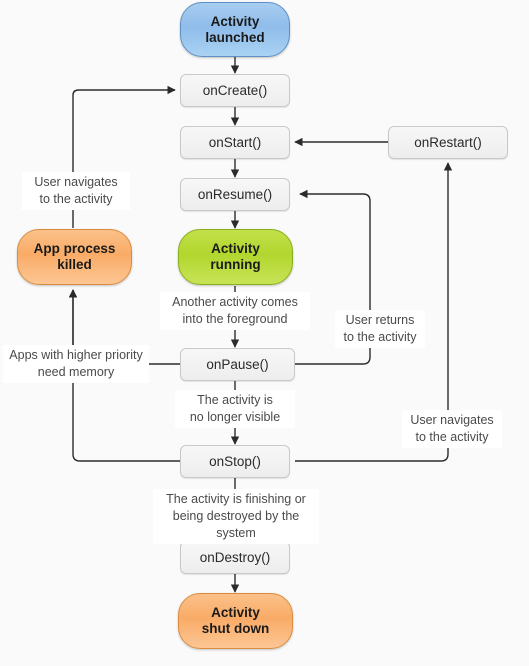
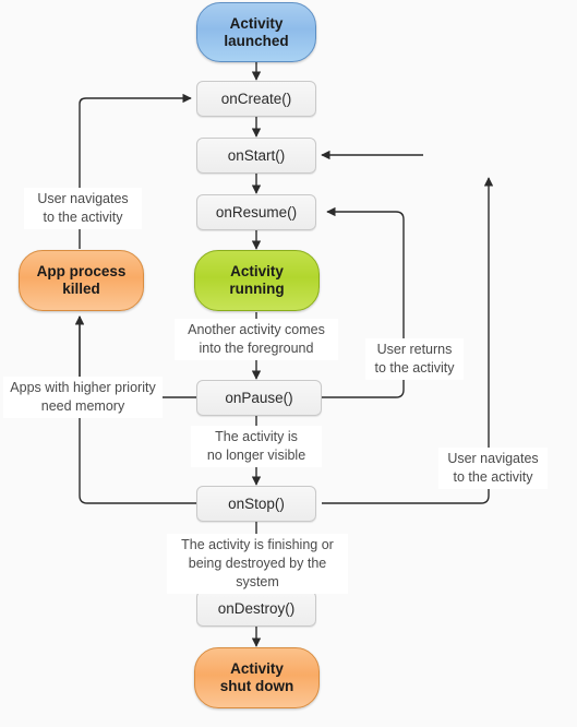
  Activity
  launched
  onCreate()
  onStart()
- onRestart()
  onResume()
  Activity
  running
  App process
  killed
  onPause()
  onStop()
  onDestroy()
  Activity
  shut down
  User navigates
  to the activity
  Another activity comes
  into the foreground
  User returns
  to the activity
  Apps with higher priority
  need memory
  The activity is
  no longer visible
  User navigates
  to the activity
  The activity is finishing or
  being destroyed by the system
